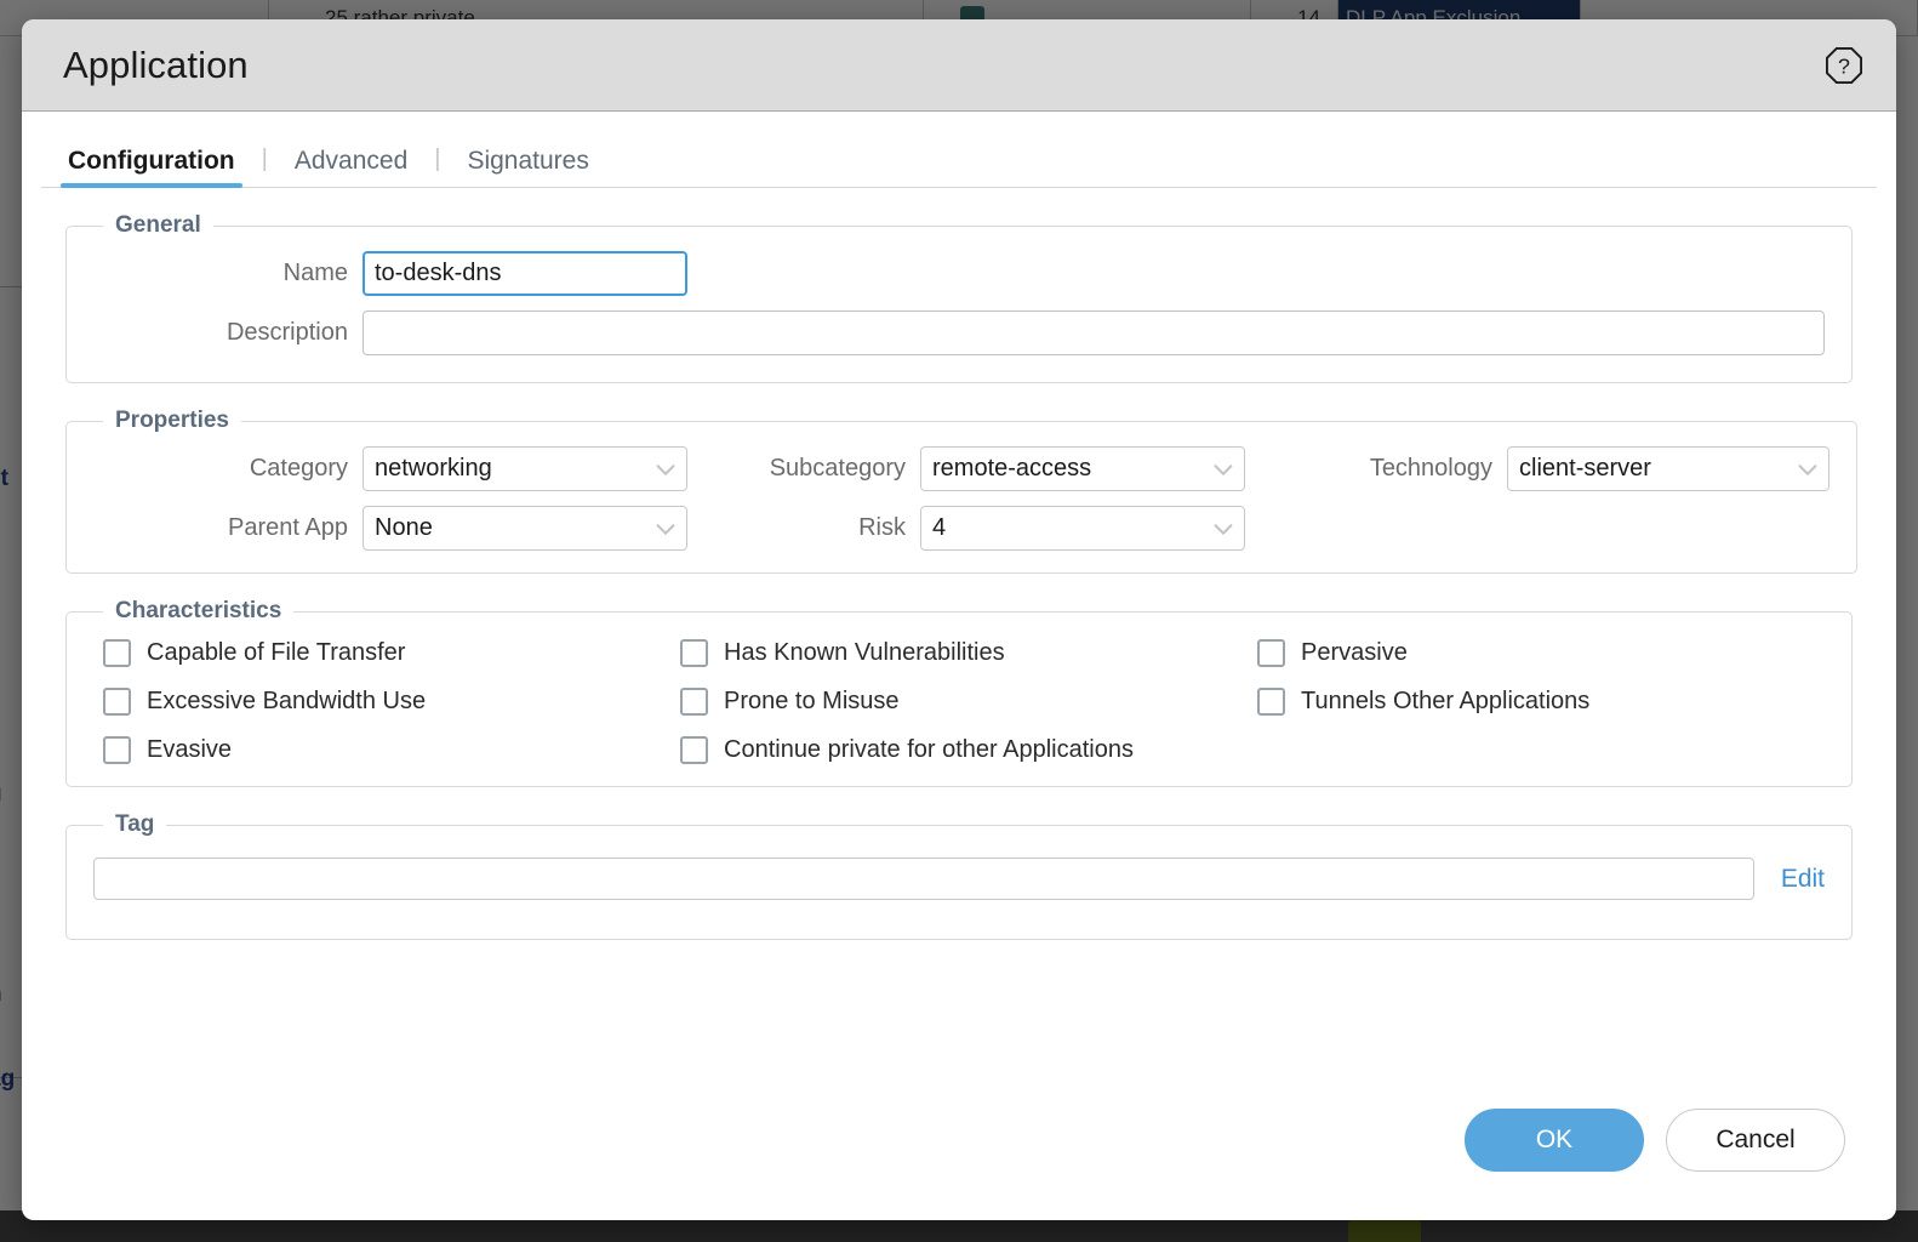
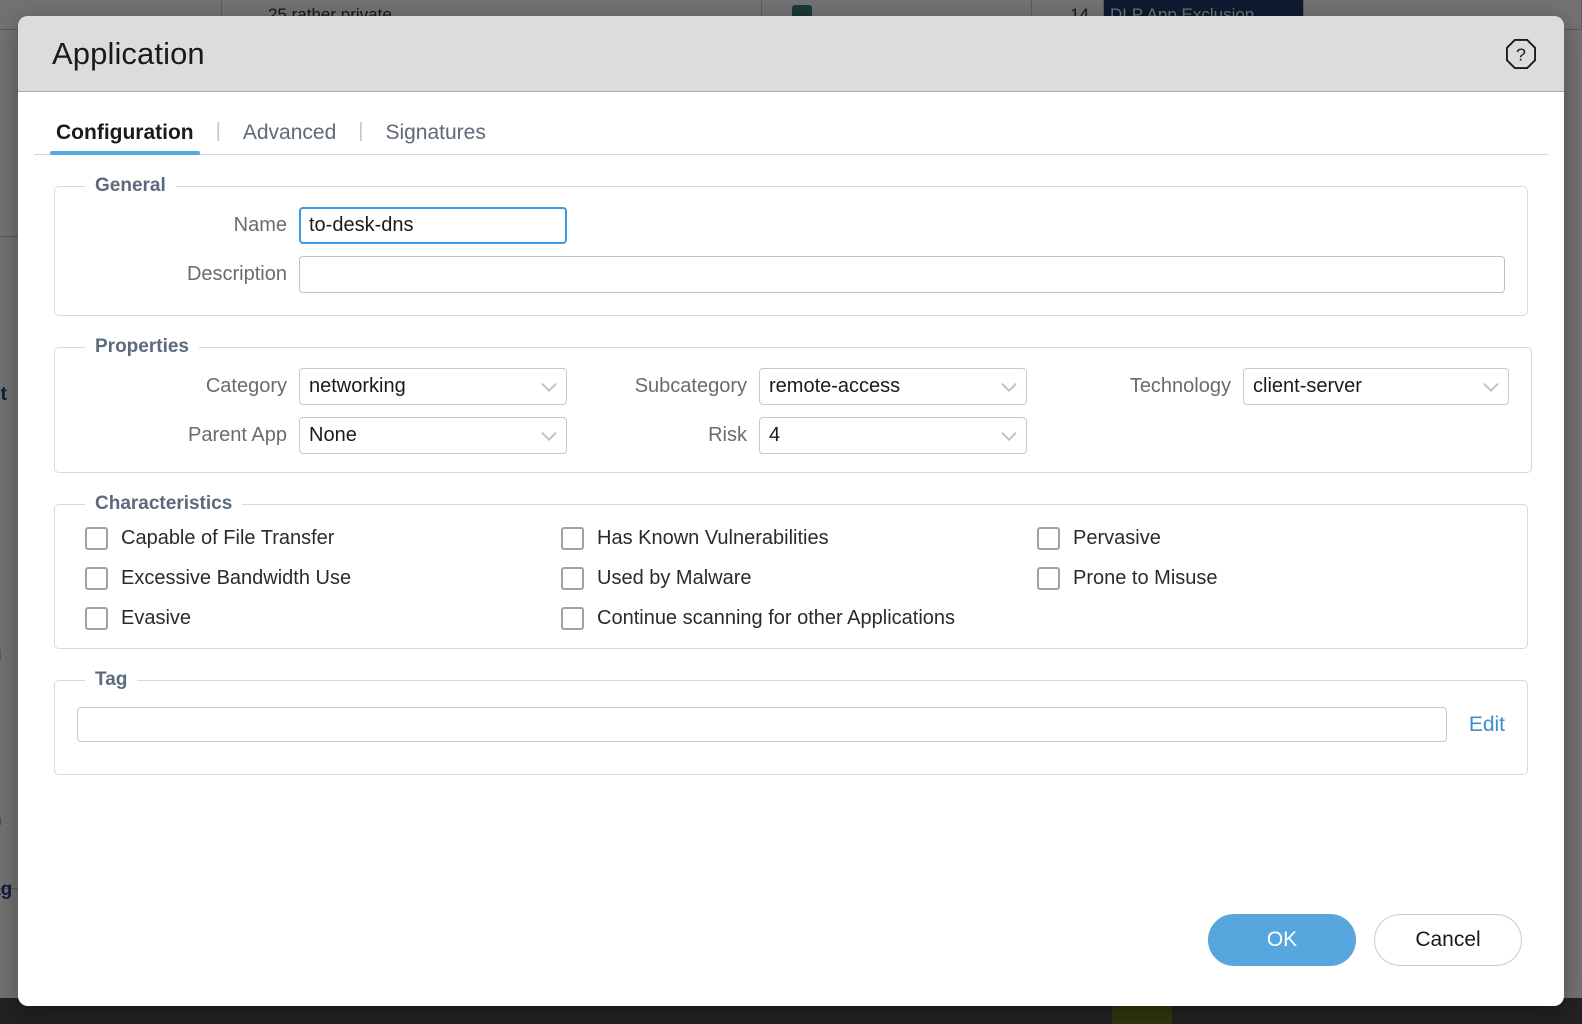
  25 rather private
  14
  DLP App Exclusion
  Application
  ?
  Configuration
  |
  Advanced
  |
  Signatures
  General
  Name
  to-desk-dns
  Description
  Properties
  Category
  networking
  Subcategory
  remote-access
  Technology
  client-server
  Parent App
  None
  Risk
  4
  Characteristics
  Capable of File Transfer
  Has Known Vulnerabilities
  Pervasive
  Excessive Bandwidth Use
+ Used by Malware
  Prone to Misuse
- Tunnels Other Applications
  Evasive
- Continue private for other Applications
+ Continue scanning for other Applications
  Tag
  Edit
  OK
  Cancel
